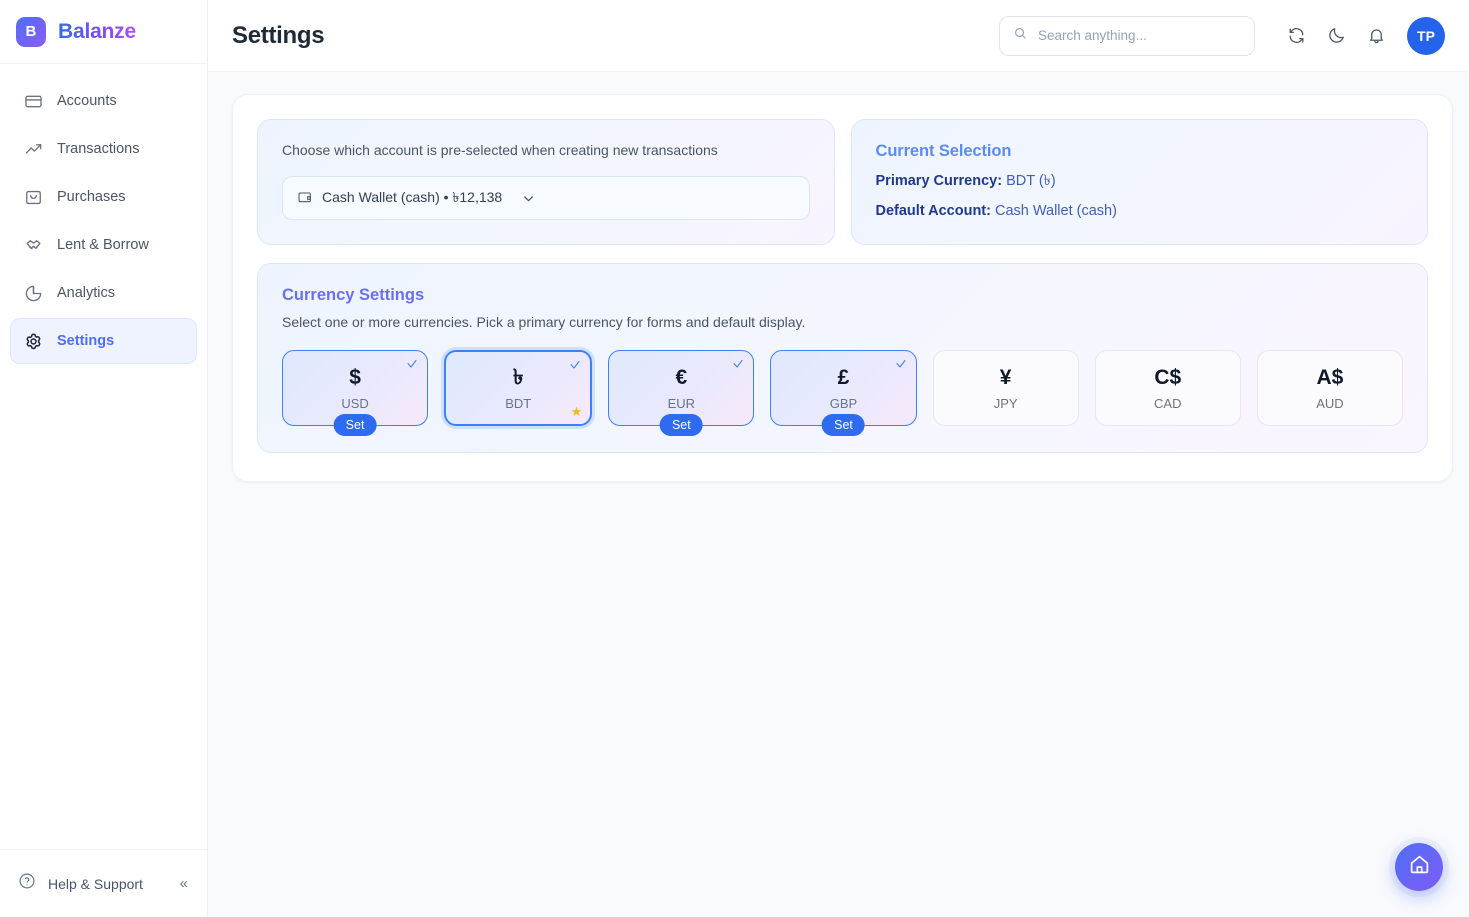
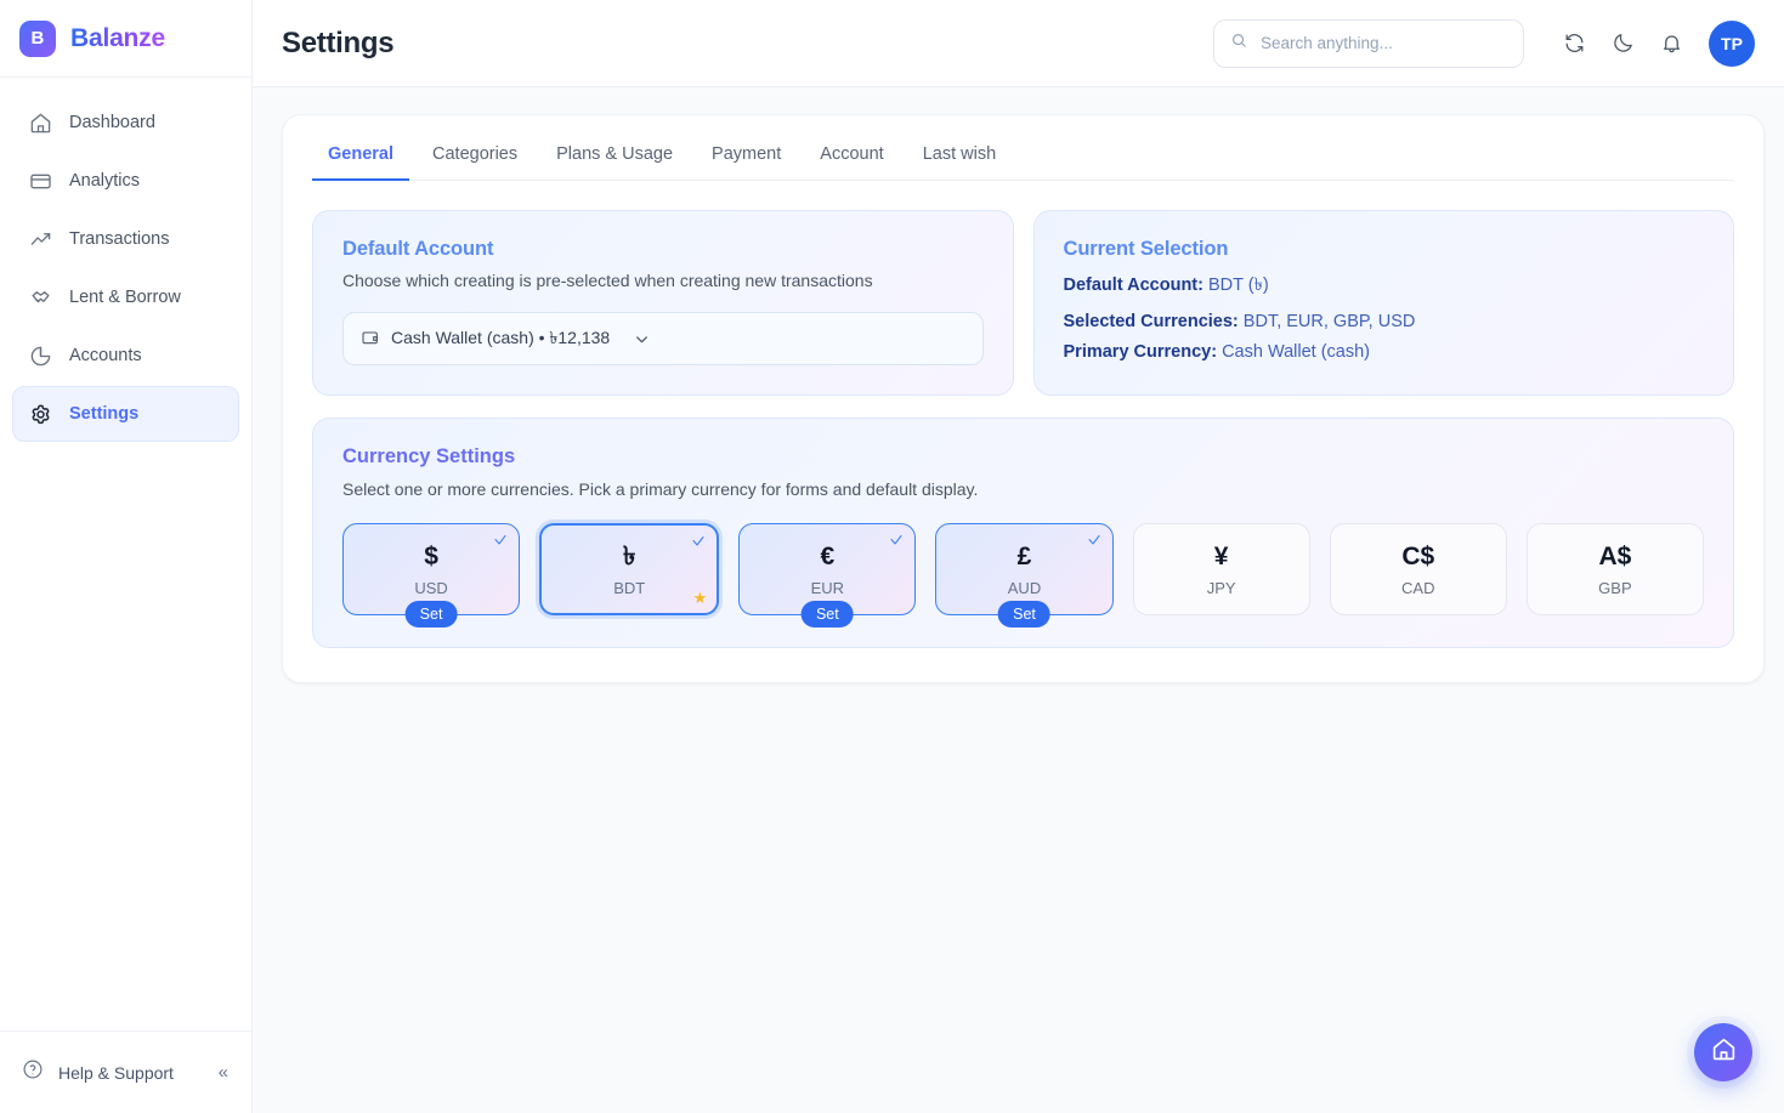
  B
  Balanze
+ Dashboard
- Accounts
+ Analytics
  Transactions
- Purchases
  Lent & Borrow
- Analytics
+ Accounts
  Settings
  Help & Support
  «
  Settings
  Search anything...
  TP
+ General
+ Categories
+ Plans & Usage
+ Payment
+ Account
+ Last wish
+ Default Account
- Choose which account is pre-selected when creating new transactions
+ Choose which creating is pre-selected when creating new transactions
  Cash Wallet (cash) • ৳12,138
  Current Selection
- Primary Currency: BDT (৳)
+ Default Account: BDT (৳)
+ Selected Currencies: BDT, EUR, GBP, USD
- Default Account: Cash Wallet (cash)
+ Primary Currency: Cash Wallet (cash)
  Currency Settings
  Select one or more currencies. Pick a primary currency for forms and default display.
  $
  USD
  Set
  ৳
  BDT
  ★
  €
  EUR
  Set
  £
- GBP
+ AUD
  Set
  ¥
  JPY
  C$
  CAD
  A$
- AUD
+ GBP
